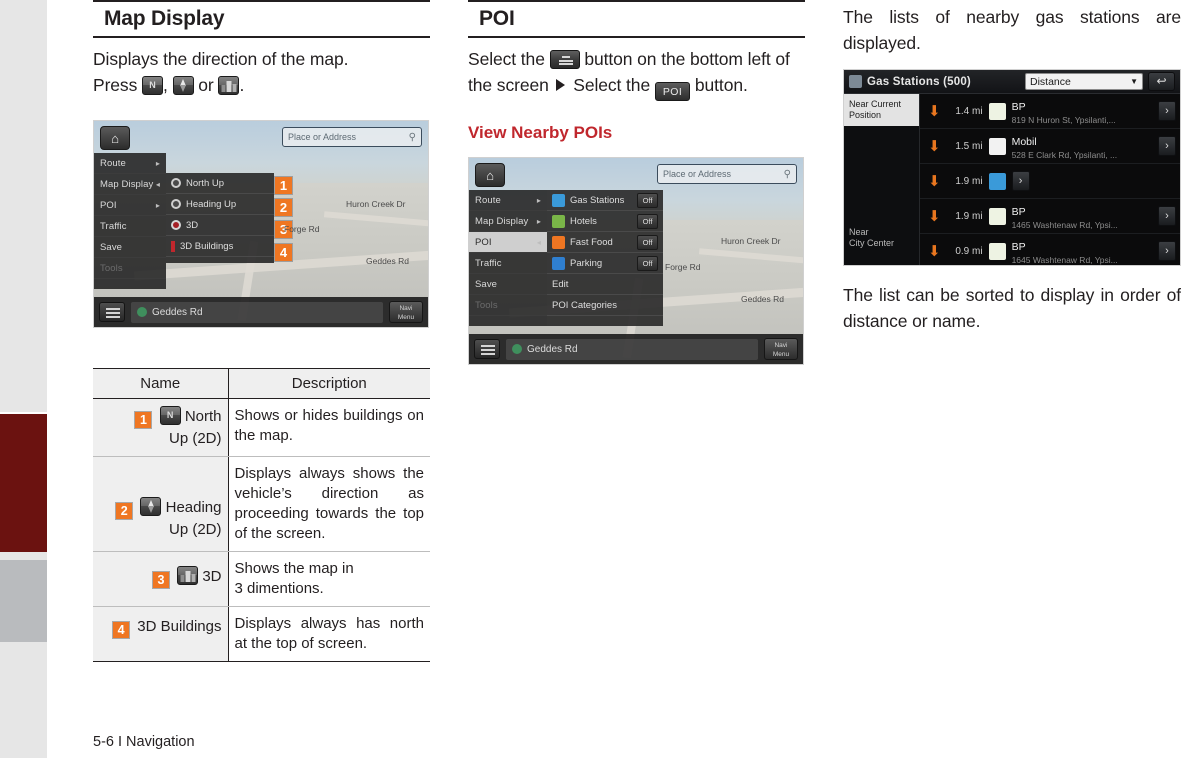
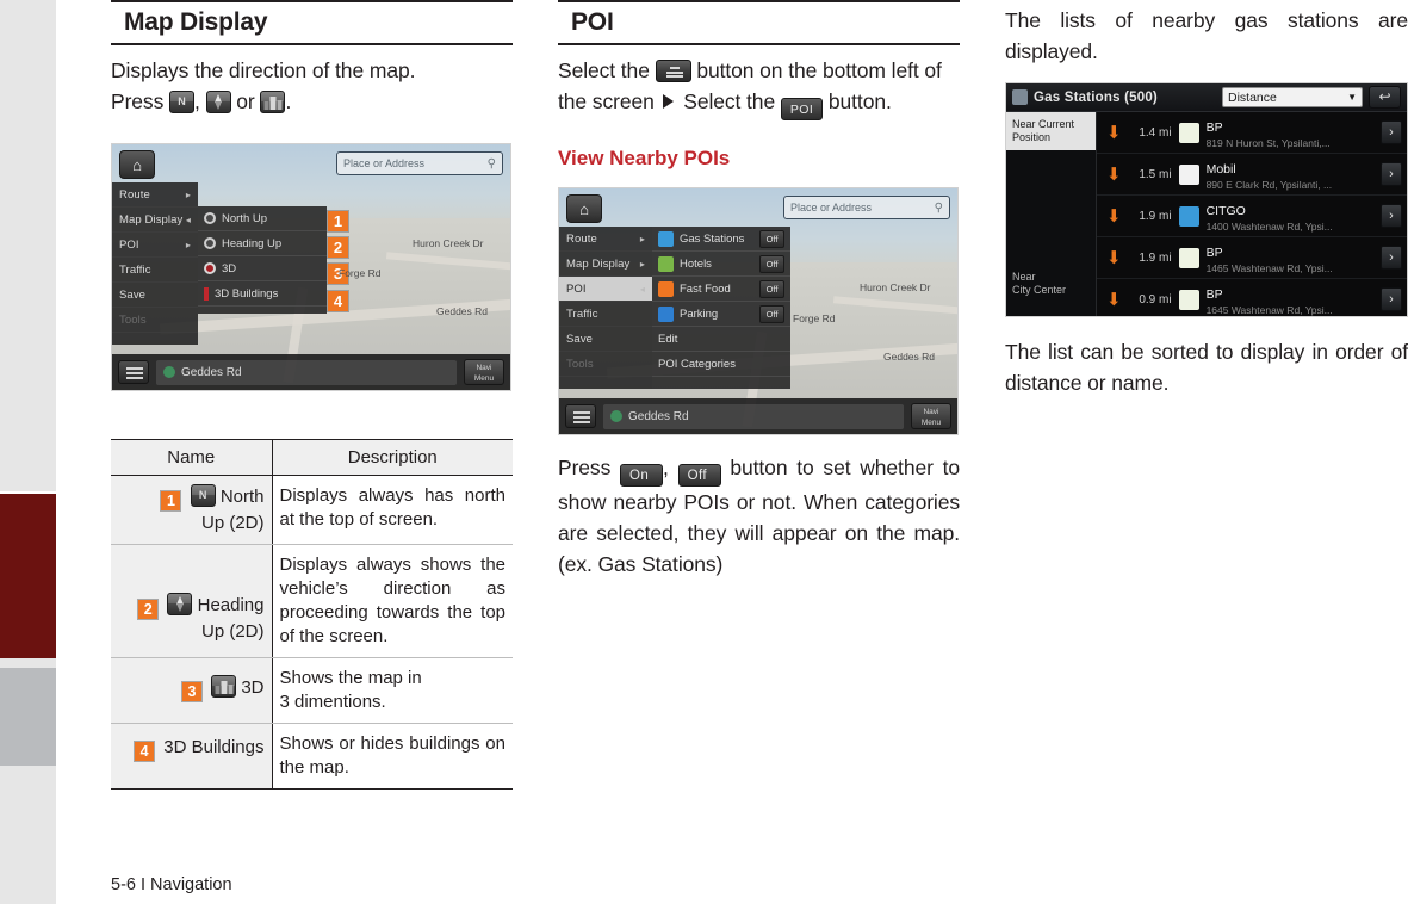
  Map Display
  Displays the direction of the map.
  Press
  N
  , or .
  ⌂
  Place or Address
  ⚲
  Route
  ▸
  Map Display
  ◂
  POI
  ▸
  Traffic
  Save
  Tools
  North Up
  Heading Up
  3D
  3D Buildings
  1
  2
  3
  4
  Huron Creek Dr
  Forge Rd
  Geddes Rd
  Geddes Rd
  Name	Description
- 1 N North Up (2D)	Shows or hides buildings on the map.
+ 1 N North Up (2D)	Displays always has north at the top of screen.
  2 Heading Up (2D)	Displays always shows the vehicle’s direction as proceeding towards the top of the screen.
  3 3D	Shows the map in 3 dimentions.
- 4 3D Buildings	Displays always has north at the top of screen.
+ 4 3D Buildings	Shows or hides buildings on the map.
  POI
  Select the button on the bottom left of
  the screen Select the POI button.
  View Nearby POIs
  ⌂
  Place or Address
  ⚲
  Route
  ▸
  Map Display
  ▸
  POI
  Traffic
  Save
  Tools
  Gas Stations
  Off
  Hotels
  Off
  Fast Food
  Off
  Parking
  Off
  Edit
  POI Categories
  Huron Creek Dr
  Forge Rd
  Geddes Rd
  Geddes Rd
+ Press On, Off button to set whether to show nearby POIs or not. When categories are selected, they will appear on the map. (ex. Gas Stations)
  The lists of nearby gas stations are displayed.
  Gas Stations (500)
  Distance
  ▼
  ↩
  Near Current
  Position
  Near
  City Center
  ⬇
  1.4 mi
  BP
  819 N Huron St, Ypsilanti,...
  ›
  ⬇
  1.5 mi
  Mobil
- 528 E Clark Rd, Ypsilanti, ...
+ 890 E Clark Rd, Ypsilanti, ...
  ›
  ⬇
  1.9 mi
+ CITGO
+ 1400 Washtenaw Rd, Ypsi...
  ›
  ⬇
  1.9 mi
  BP
  1465 Washtenaw Rd, Ypsi...
  ›
  ⬇
  0.9 mi
  BP
  1645 Washtenaw Rd, Ypsi...
  ›
  The list can be sorted to display in order of distance or name.
  5-6 I Navigation
